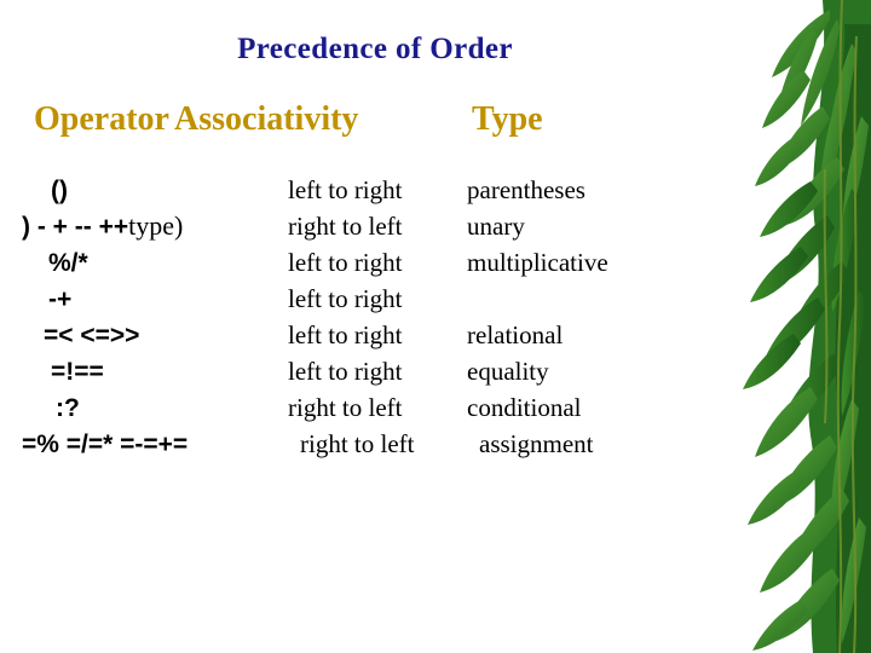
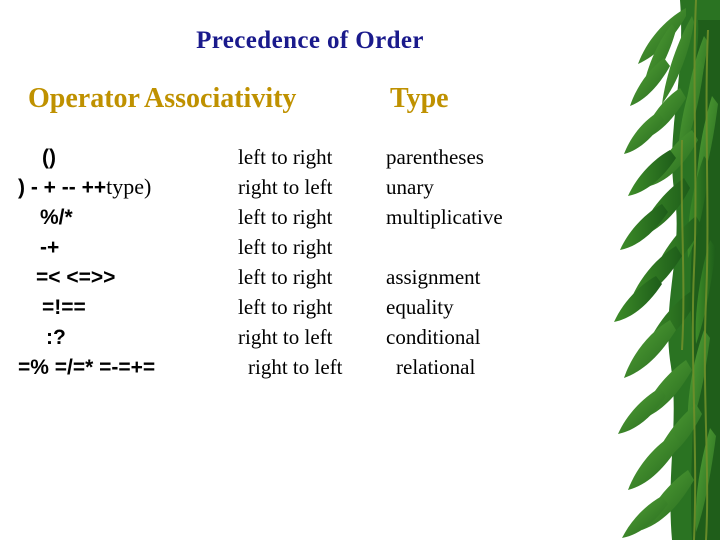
  Precedence of Order
  Operator
  Associativity
  Type
  ()
  left to right
  parentheses
  ) - + -- ++type)
  right to left
  unary
  %/*
  left to right
  multiplicative
  -+
  left to right
  =< <=>>
  left to right
- relational
+ assignment
  =!==
  left to right
  equality
  :?
  right to left
  conditional
  =% =/=* =-=+=
  right to left
- assignment
+ relational
